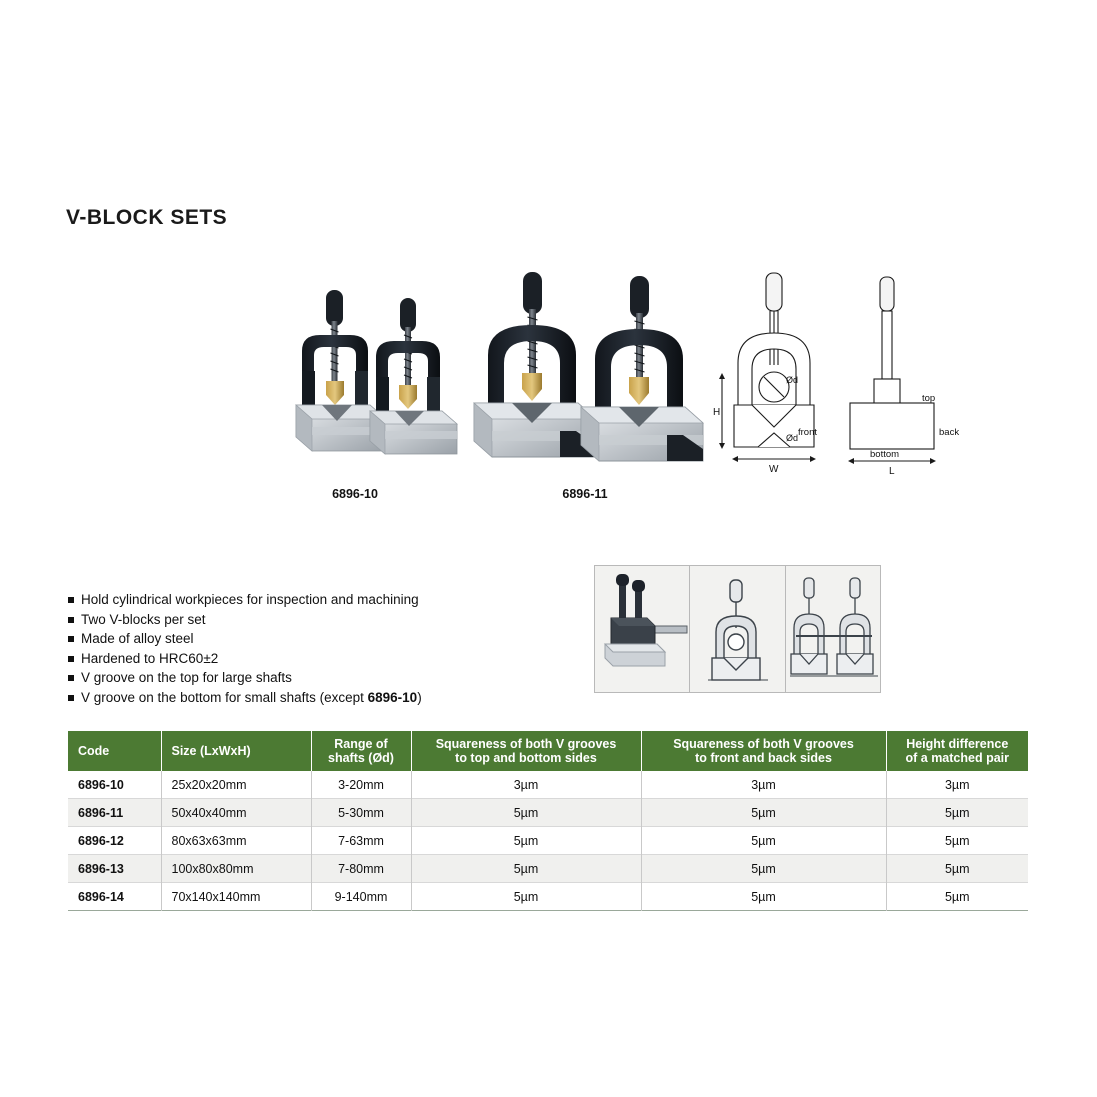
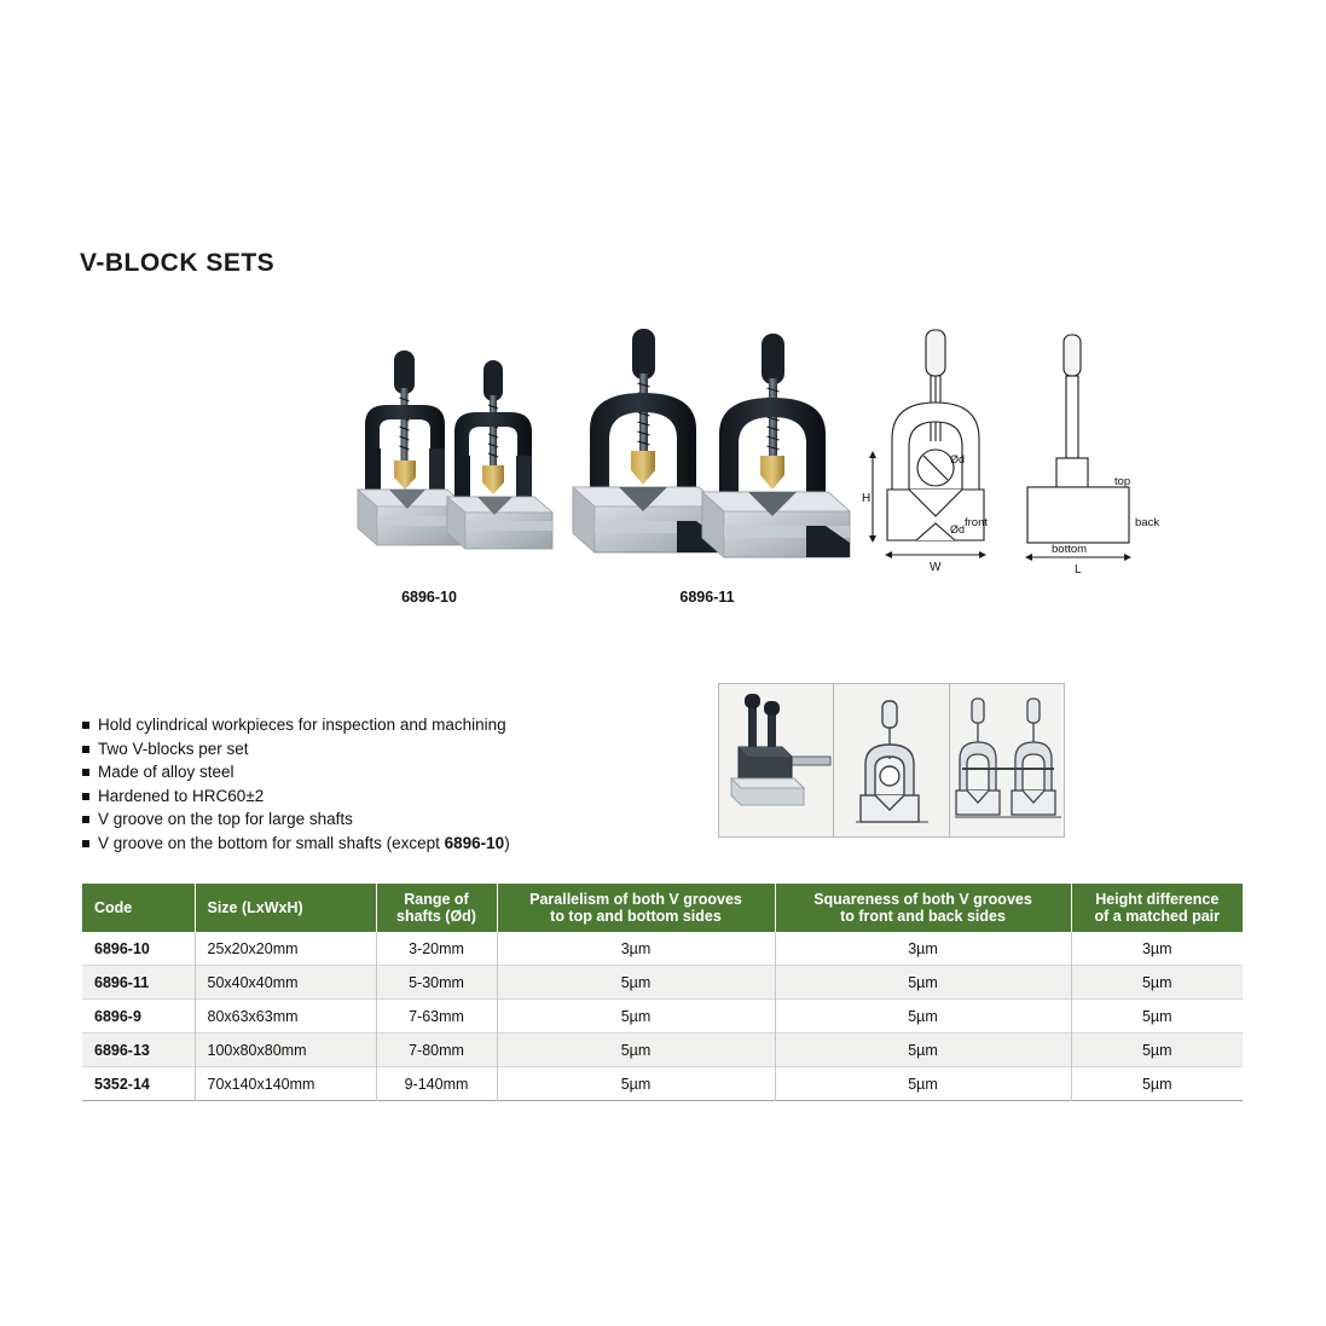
  V-BLOCK SETS
  H
  W
  Ød
  Ød
  L
  top
  bottom
  front
  back
  6896-10
  6896-11
  Hold cylindrical workpieces for inspection and machining
  Two V-blocks per set
  Made of alloy steel
  Hardened to HRC60±2
  V groove on the top for large shafts
  V groove on the bottom for small shafts (except 6896-10)
- Code	Size (LxWxH)	Range of shafts (Ød)	Squareness of both V grooves to top and bottom sides	Squareness of both V grooves to front and back sides	Height difference of a matched pair
+ Code	Size (LxWxH)	Range of shafts (Ød)	Parallelism of both V grooves to top and bottom sides	Squareness of both V grooves to front and back sides	Height difference of a matched pair
  6896-10	25x20x20mm	3-20mm	3µm	3µm	3µm
  6896-11	50x40x40mm	5-30mm	5µm	5µm	5µm
- 6896-12	80x63x63mm	7-63mm	5µm	5µm	5µm
+ 6896-9	80x63x63mm	7-63mm	5µm	5µm	5µm
  6896-13	100x80x80mm	7-80mm	5µm	5µm	5µm
- 6896-14	70x140x140mm	9-140mm	5µm	5µm	5µm
+ 5352-14	70x140x140mm	9-140mm	5µm	5µm	5µm
